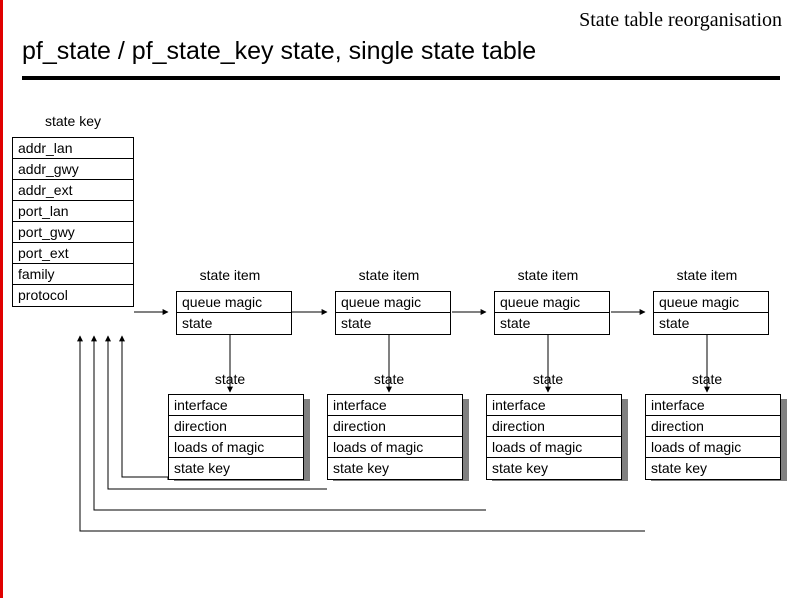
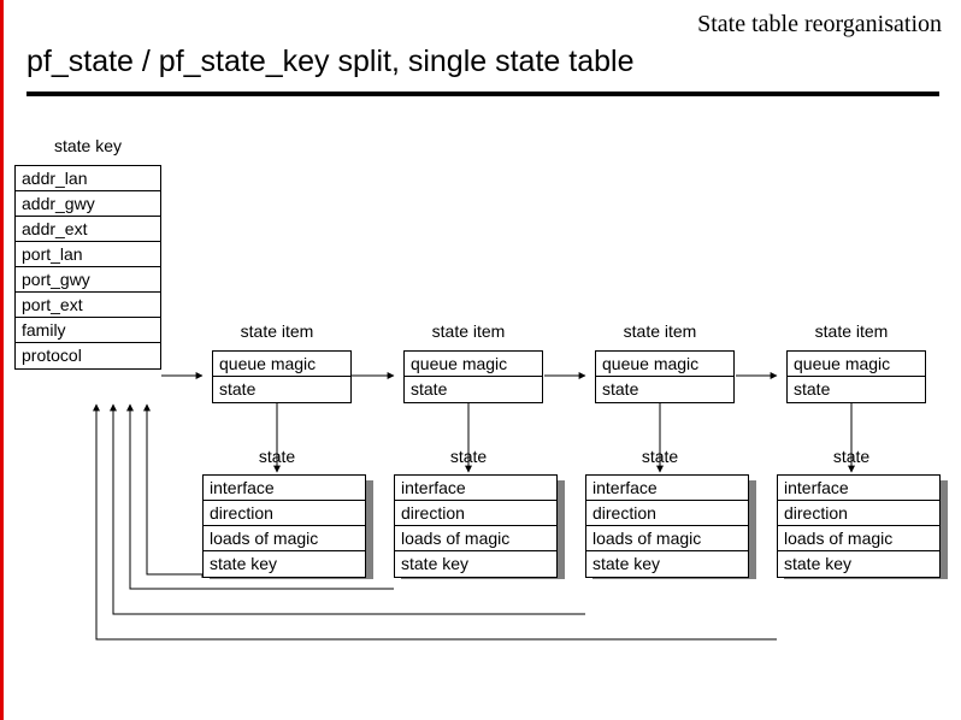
  State table reorganisation
- pf_state / pf_state_key state, single state table
+ pf_state / pf_state_key split, single state table
  state key
  addr_lan
  addr_gwy
  addr_ext
  port_lan
  port_gwy
  port_ext
  family
  protocol
  state item
  queue magic
  state
  state item
  queue magic
  state
  state item
  queue magic
  state
  state item
  queue magic
  state
  state
  interface
  direction
  loads of magic
  state key
  state
  interface
  direction
  loads of magic
  state key
  state
  interface
  direction
  loads of magic
  state key
  state
  interface
  direction
  loads of magic
  state key
